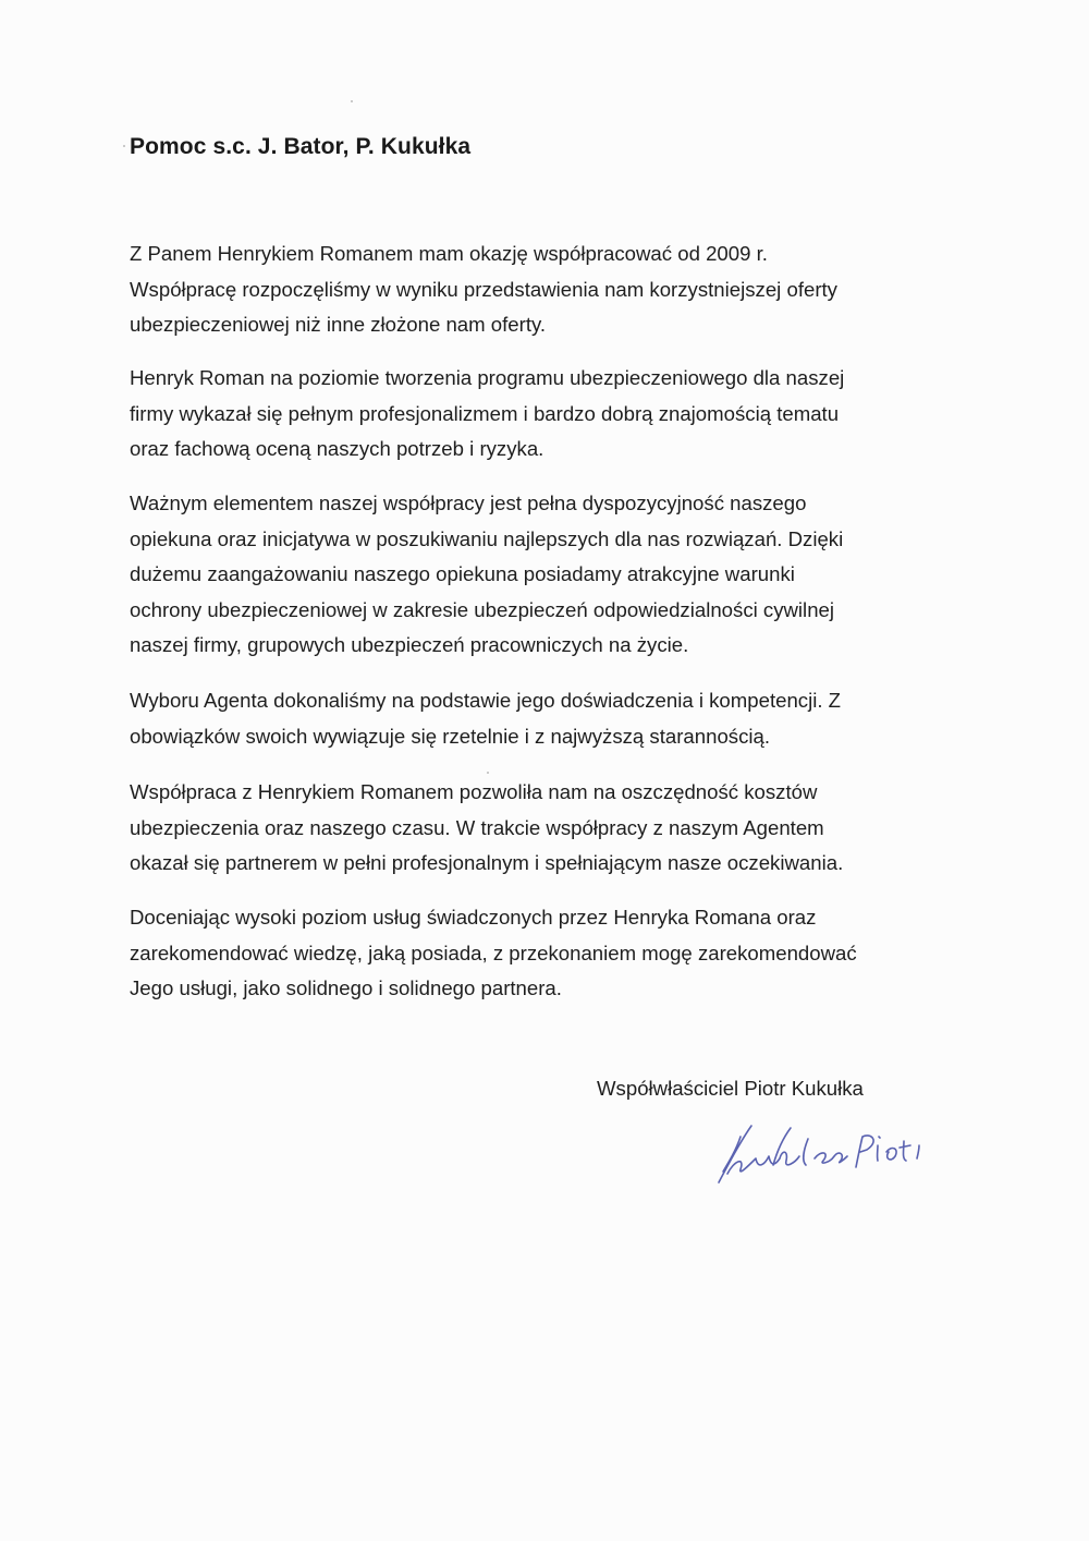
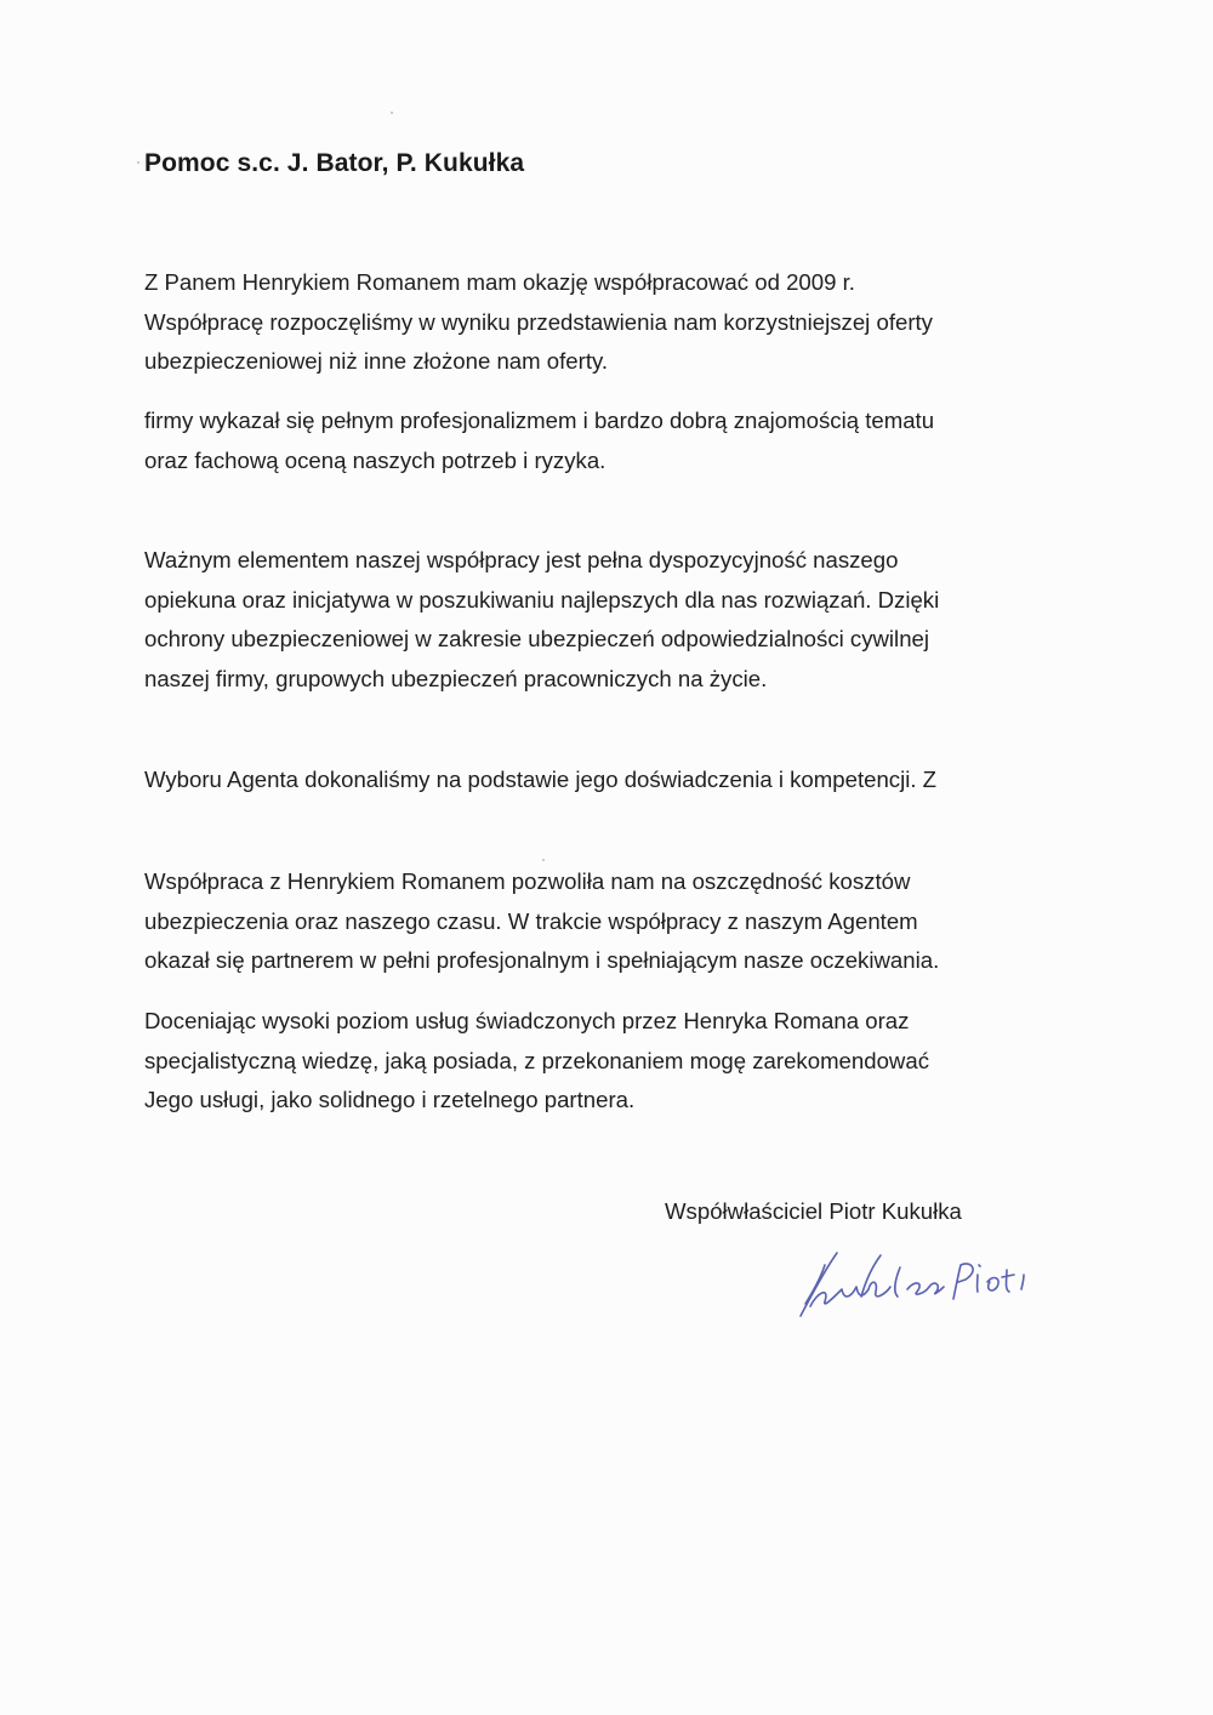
  Pomoc s.c. J. Bator, P. Kukułka
  Z Panem Henrykiem Romanem mam okazję współpracować od 2009 r.
  Współpracę rozpoczęliśmy w wyniku przedstawienia nam korzystniejszej oferty
  ubezpieczeniowej niż inne złożone nam oferty.
- Henryk Roman na poziomie tworzenia programu ubezpieczeniowego dla naszej
  firmy wykazał się pełnym profesjonalizmem i bardzo dobrą znajomością tematu
  oraz fachową oceną naszych potrzeb i ryzyka.
  Ważnym elementem naszej współpracy jest pełna dyspozycyjność naszego
  opiekuna oraz inicjatywa w poszukiwaniu najlepszych dla nas rozwiązań. Dzięki
- dużemu zaangażowaniu naszego opiekuna posiadamy atrakcyjne warunki
  ochrony ubezpieczeniowej w zakresie ubezpieczeń odpowiedzialności cywilnej
  naszej firmy, grupowych ubezpieczeń pracowniczych na życie.
  Wyboru Agenta dokonaliśmy na podstawie jego doświadczenia i kompetencji. Z
- obowiązków swoich wywiązuje się rzetelnie i z najwyższą starannością.
  Współpraca z Henrykiem Romanem pozwoliła nam na oszczędność kosztów
  ubezpieczenia oraz naszego czasu. W trakcie współpracy z naszym Agentem
  okazał się partnerem w pełni profesjonalnym i spełniającym nasze oczekiwania.
  Doceniając wysoki poziom usług świadczonych przez Henryka Romana oraz
- zarekomendować wiedzę, jaką posiada, z przekonaniem mogę zarekomendować
+ specjalistyczną wiedzę, jaką posiada, z przekonaniem mogę zarekomendować
- Jego usługi, jako solidnego i solidnego partnera.
+ Jego usługi, jako solidnego i rzetelnego partnera.
  Współwłaściciel Piotr Kukułka
